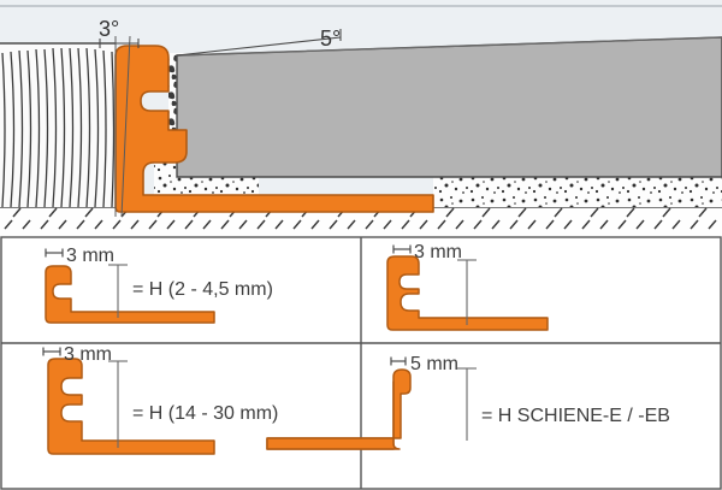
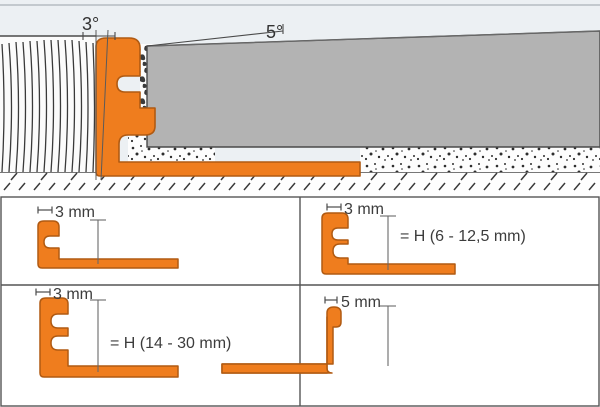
  3°
  5°
  3 mm
- = H (2 - 4,5 mm)
  3 mm
+ = H (6 - 12,5 mm)
  3 mm
  = H (14 - 30 mm)
  5 mm
- = H SCHIENE-E / -EB
